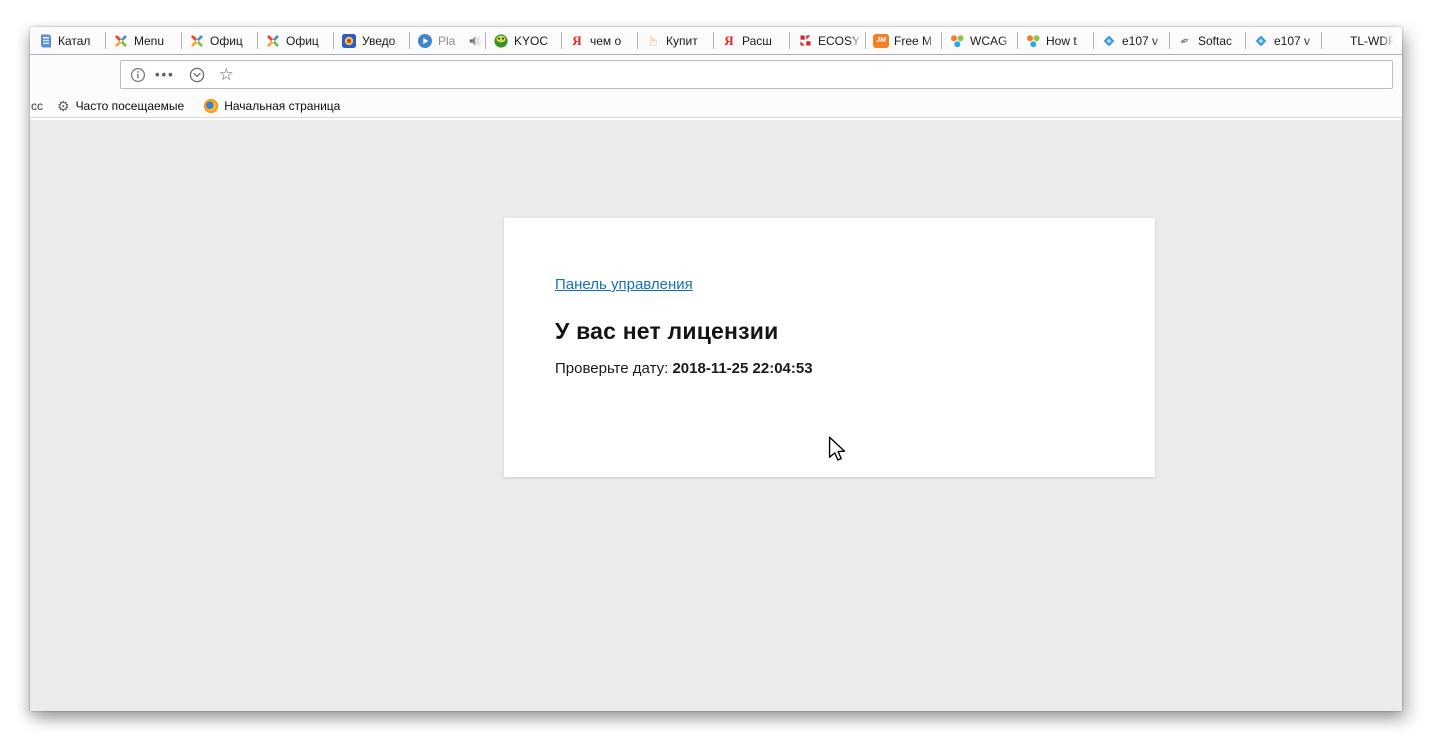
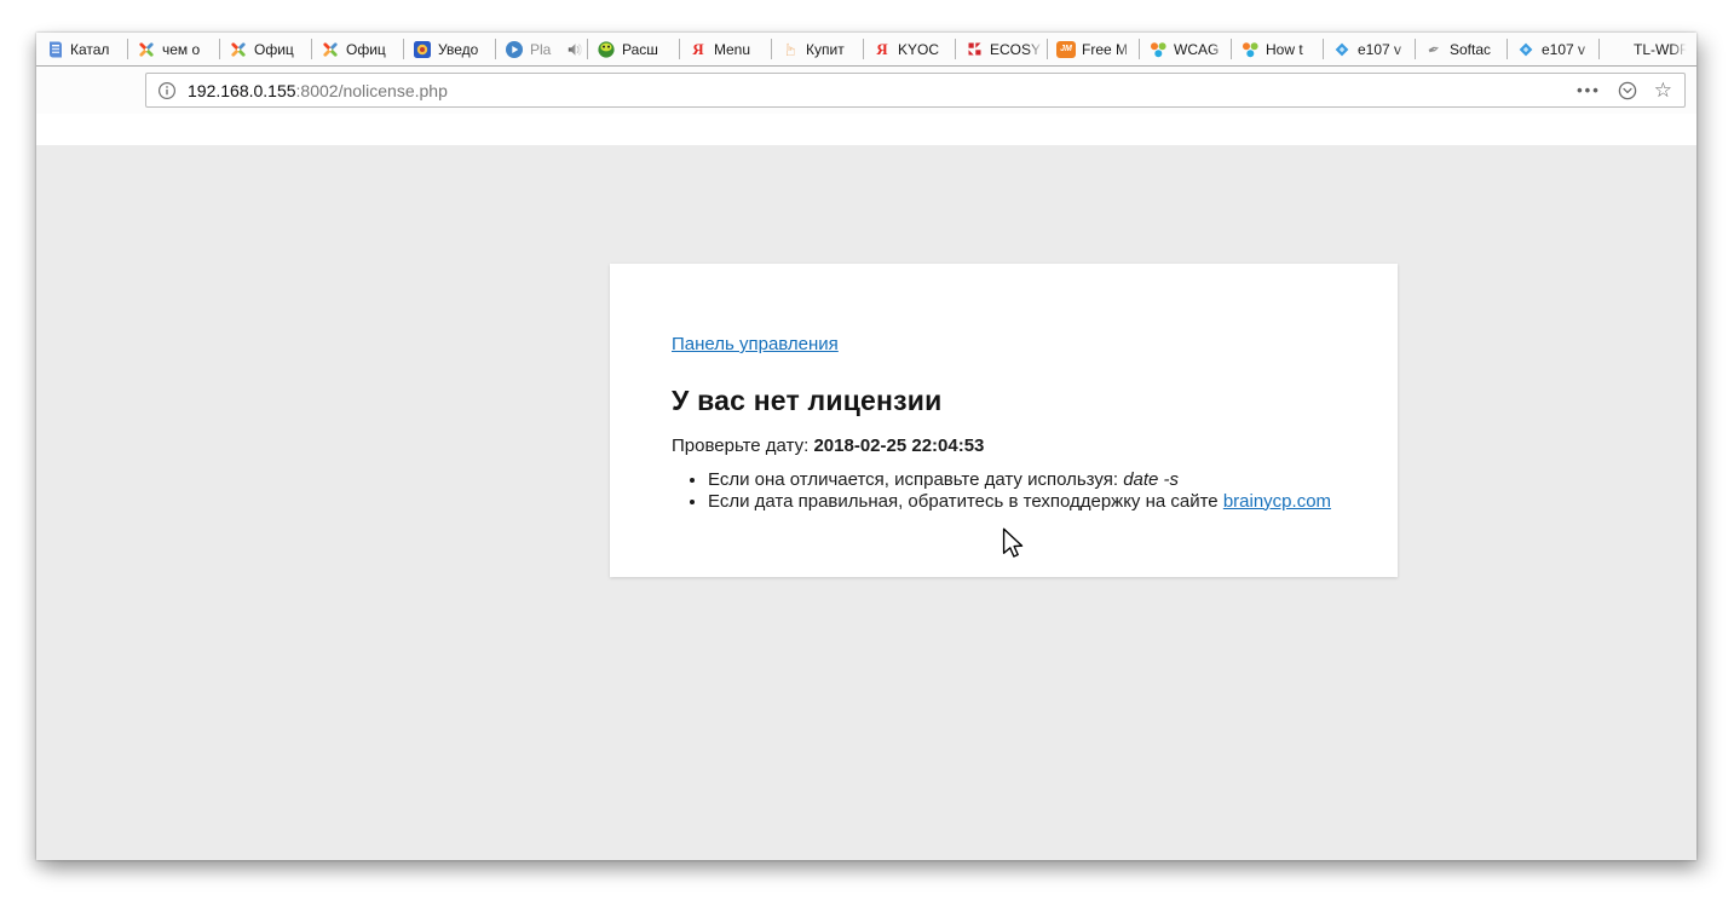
  Катал
- Menu
+ чем о
  Офиц
  Офиц
  Уведо
  Pla
- KYOC
+ Расш
  Я
- чем о
+ Menu
  Купит
  Я
- Расш
+ KYOC
  ECOS
  Free
  WCA
  How t
  e107
  Softa
  e107
+ 192.168.0.155:8002/nolicense.php
  •••
  ☆
- сс
- ⚙
- Часто посещаемые
- Начальная страница
  Панель управления
  У вас нет лицензии
- Проверьте дату: 2018-11-25 22:04:53
+ Проверьте дату: 2018-02-25 22:04:53
+ Если она отличается, исправьте дату используя: date -s
+ Если дата правильная, обратитесь в техподдержку на сайте brainycp.com
